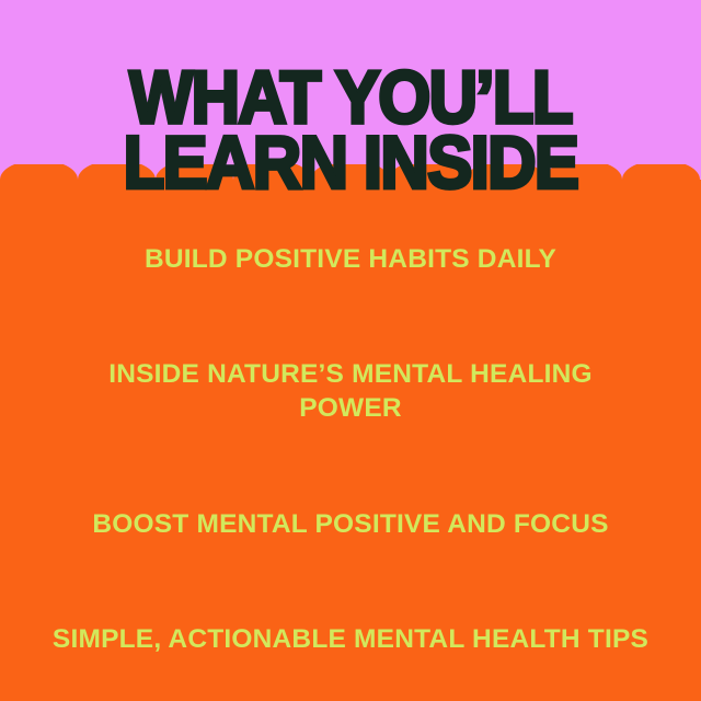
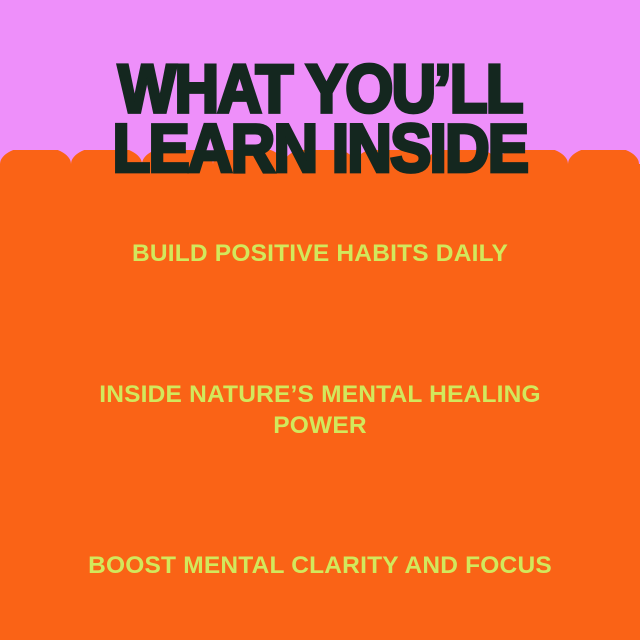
  WHAT YOU’LL
  LEARN INSIDE
  BUILD POSITIVE HABITS DAILY
  INSIDE NATURE’S MENTAL HEALING POWER
- BOOST MENTAL POSITIVE AND FOCUS
+ BOOST MENTAL CLARITY AND FOCUS
- SIMPLE, ACTIONABLE MENTAL HEALTH TIPS
